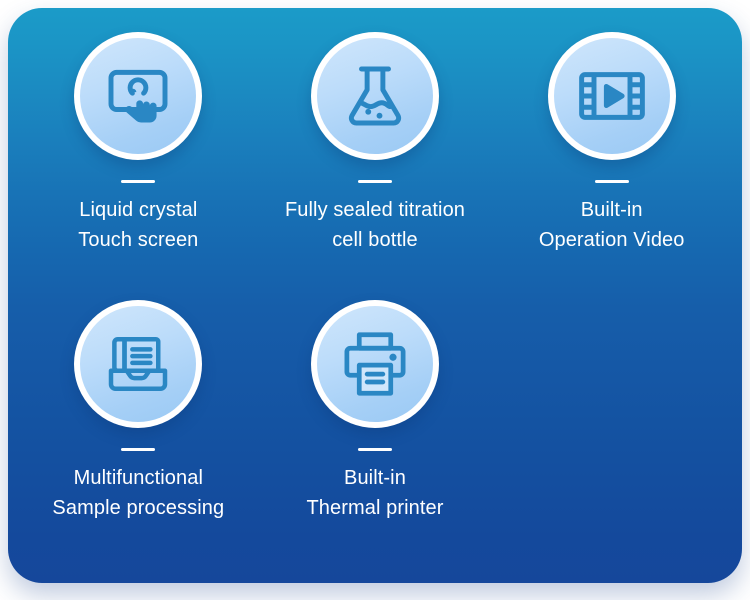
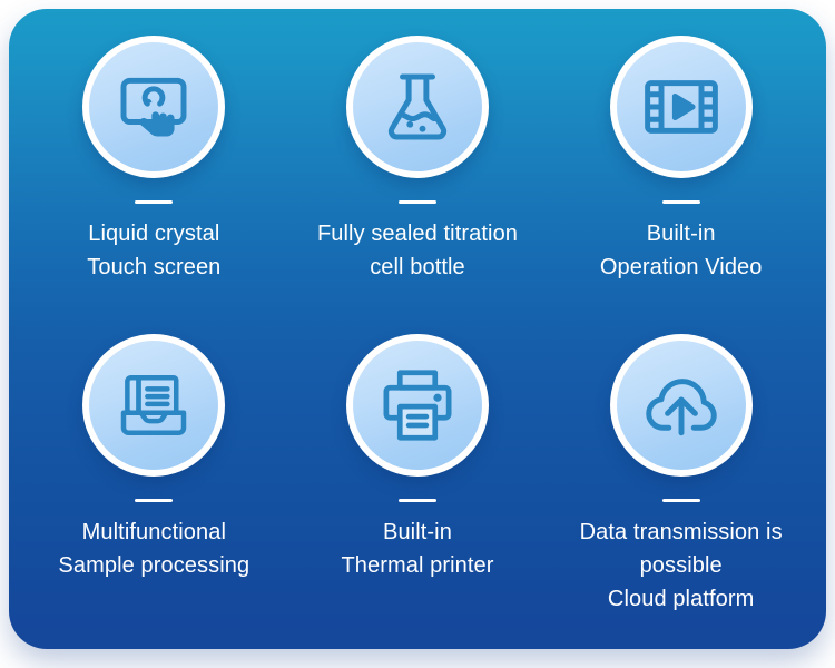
  Liquid crystal
  Touch screen
  Fully sealed titration
  cell bottle
  Built-in
  Operation Video
  Multifunctional
  Sample processing
  Built-in
  Thermal printer
+ Data transmission is
+ possible
+ Cloud platform
